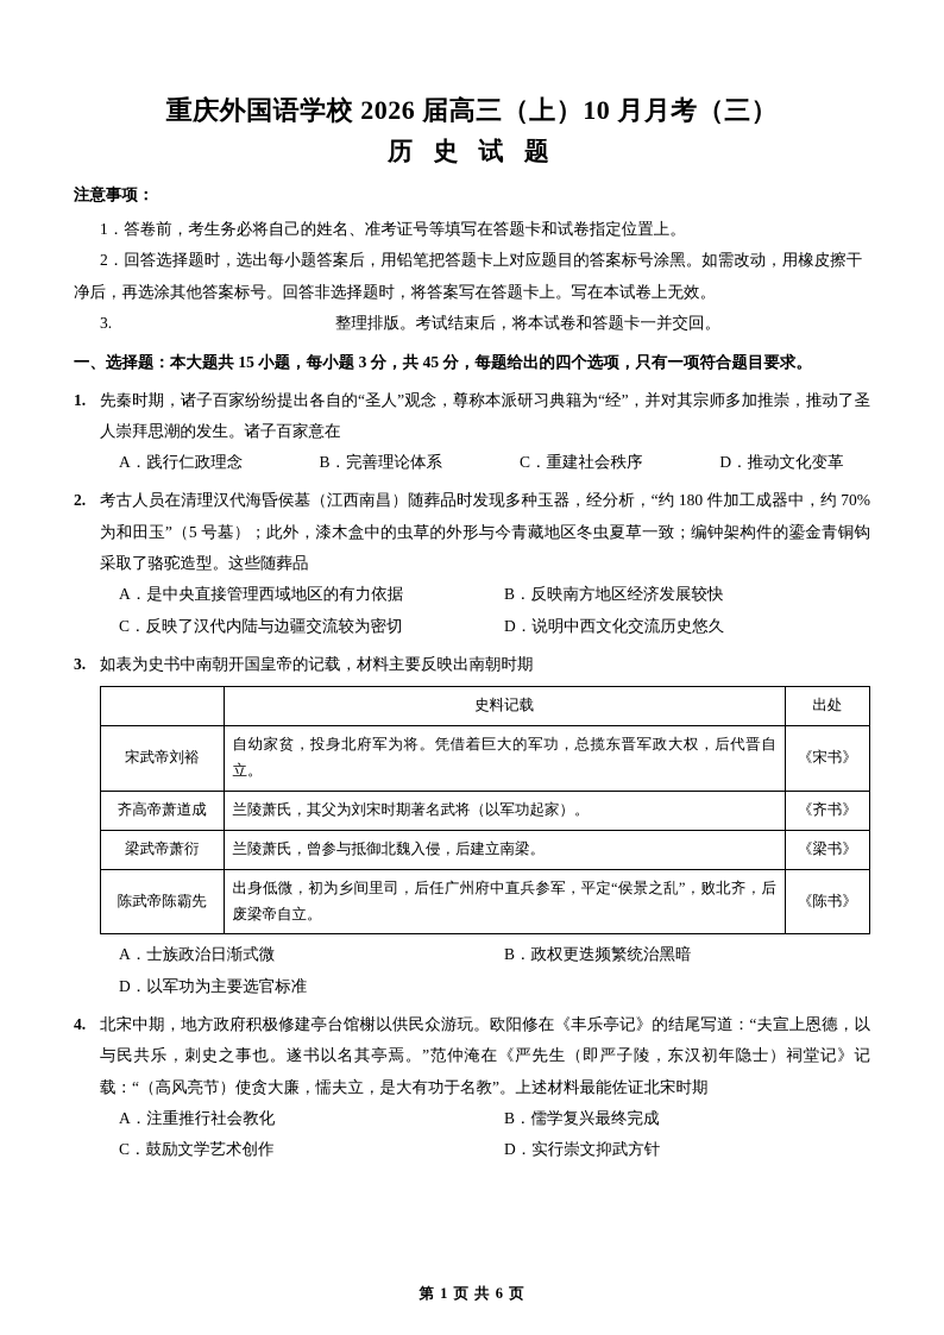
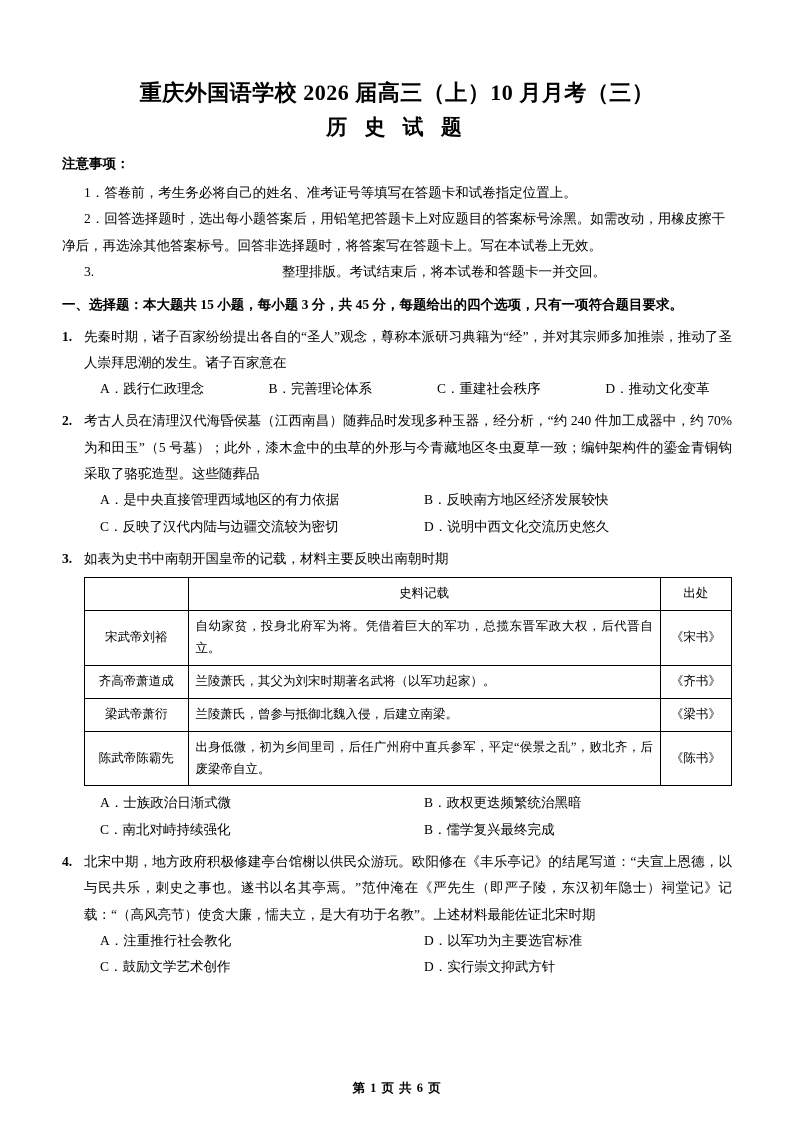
  重庆外国语学校 2026 届高三（上）10 月月考（三）
  历 史 试 题
  注意事项：
  1．答卷前，考生务必将自己的姓名、准考证号等填写在答题卡和试卷指定位置上。
  2．回答选择题时，选出每小题答案后，用铅笔把答题卡上对应题目的答案标号涂黑。如需改动，用橡皮擦干净后，再选涂其他答案标号。回答非选择题时，将答案写在答题卡上。写在本试卷上无效。
  3.
  整理排版。考试结束后，将本试卷和答题卡一并交回。
  一、选择题：本大题共 15 小题，每小题 3 分，共 45 分，每题给出的四个选项，只有一项符合题目要求。
  1.
  先秦时期，诸子百家纷纷提出各自的“圣人”观念，尊称本派研习典籍为“经”，并对其宗师多加推崇，推动了圣人崇拜思潮的发生。诸子百家意在
  A．践行仁政理念
  B．完善理论体系
  C．重建社会秩序
  D．推动文化变革
  2.
- 考古人员在清理汉代海昏侯墓（江西南昌）随葬品时发现多种玉器，经分析，“约 180 件加工成器中，约 70%为和田玉”（5 号墓）；此外，漆木盒中的虫草的外形与今青藏地区冬虫夏草一致；编钟架构件的鎏金青铜钩采取了骆驼造型。这些随葬品
+ 考古人员在清理汉代海昏侯墓（江西南昌）随葬品时发现多种玉器，经分析，“约 240 件加工成器中，约 70%为和田玉”（5 号墓）；此外，漆木盒中的虫草的外形与今青藏地区冬虫夏草一致；编钟架构件的鎏金青铜钩采取了骆驼造型。这些随葬品
  A．是中央直接管理西域地区的有力依据
  B．反映南方地区经济发展较快
  C．反映了汉代内陆与边疆交流较为密切
  D．说明中西文化交流历史悠久
  3.
  如表为史书中南朝开国皇帝的记载，材料主要反映出南朝时期
  	史料记载	出处
  宋武帝刘裕	自幼家贫，投身北府军为将。凭借着巨大的军功，总揽东晋军政大权，后代晋自立。	《宋书》
  齐高帝萧道成	兰陵萧氏，其父为刘宋时期著名武将（以军功起家）。	《齐书》
  梁武帝萧衍	兰陵萧氏，曾参与抵御北魏入侵，后建立南梁。	《梁书》
  陈武帝陈霸先	出身低微，初为乡间里司，后任广州府中直兵参军，平定“侯景之乱”，败北齐，后废梁帝自立。	《陈书》
  A．士族政治日渐式微
  B．政权更迭频繁统治黑暗
+ C．南北对峙持续强化
- D．以军功为主要选官标准
+ B．儒学复兴最终完成
  4.
  北宋中期，地方政府积极修建亭台馆榭以供民众游玩。欧阳修在《丰乐亭记》的结尾写道：“夫宣上恩德，以与民共乐，刺史之事也。遂书以名其亭焉。”范仲淹在《严先生（即严子陵，东汉初年隐士）祠堂记》记载：“（高风亮节）使贪大廉，懦夫立，是大有功于名教”。上述材料最能佐证北宋时期
  A．注重推行社会教化
- B．儒学复兴最终完成
+ D．以军功为主要选官标准
  C．鼓励文学艺术创作
  D．实行崇文抑武方针
  第 1 页 共 6 页
